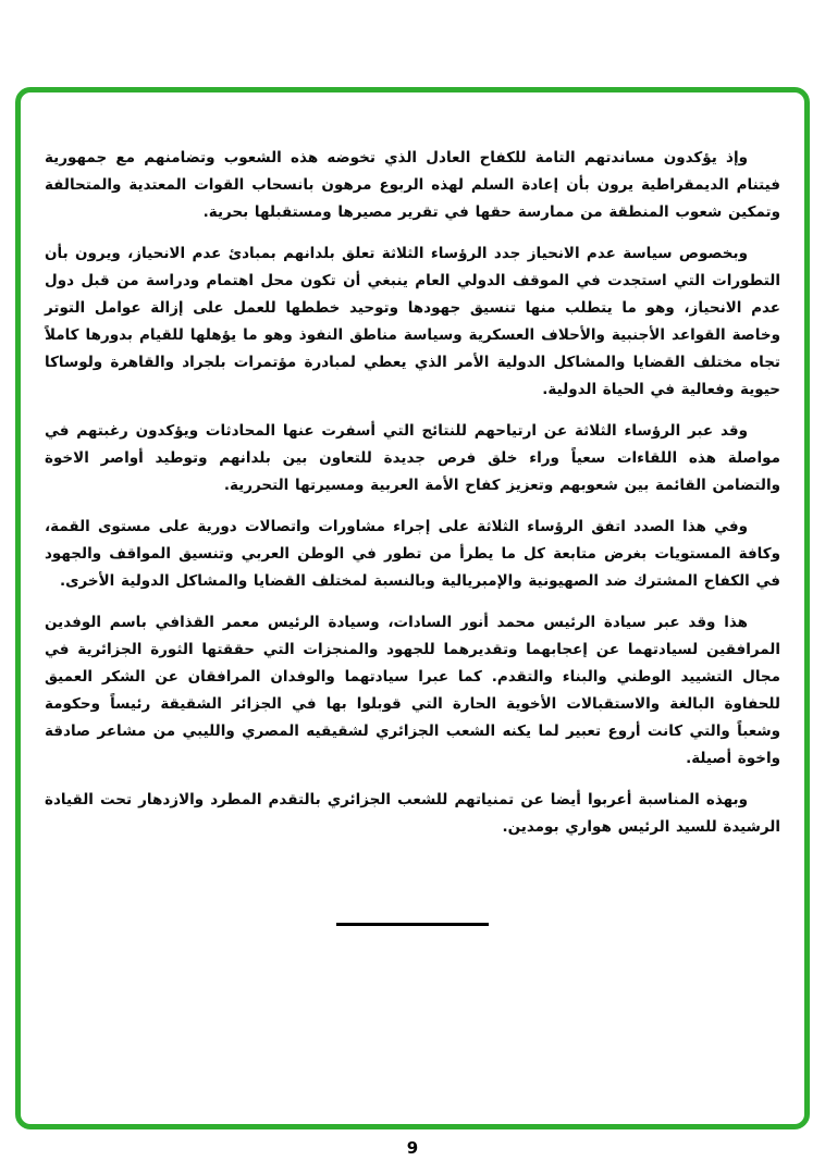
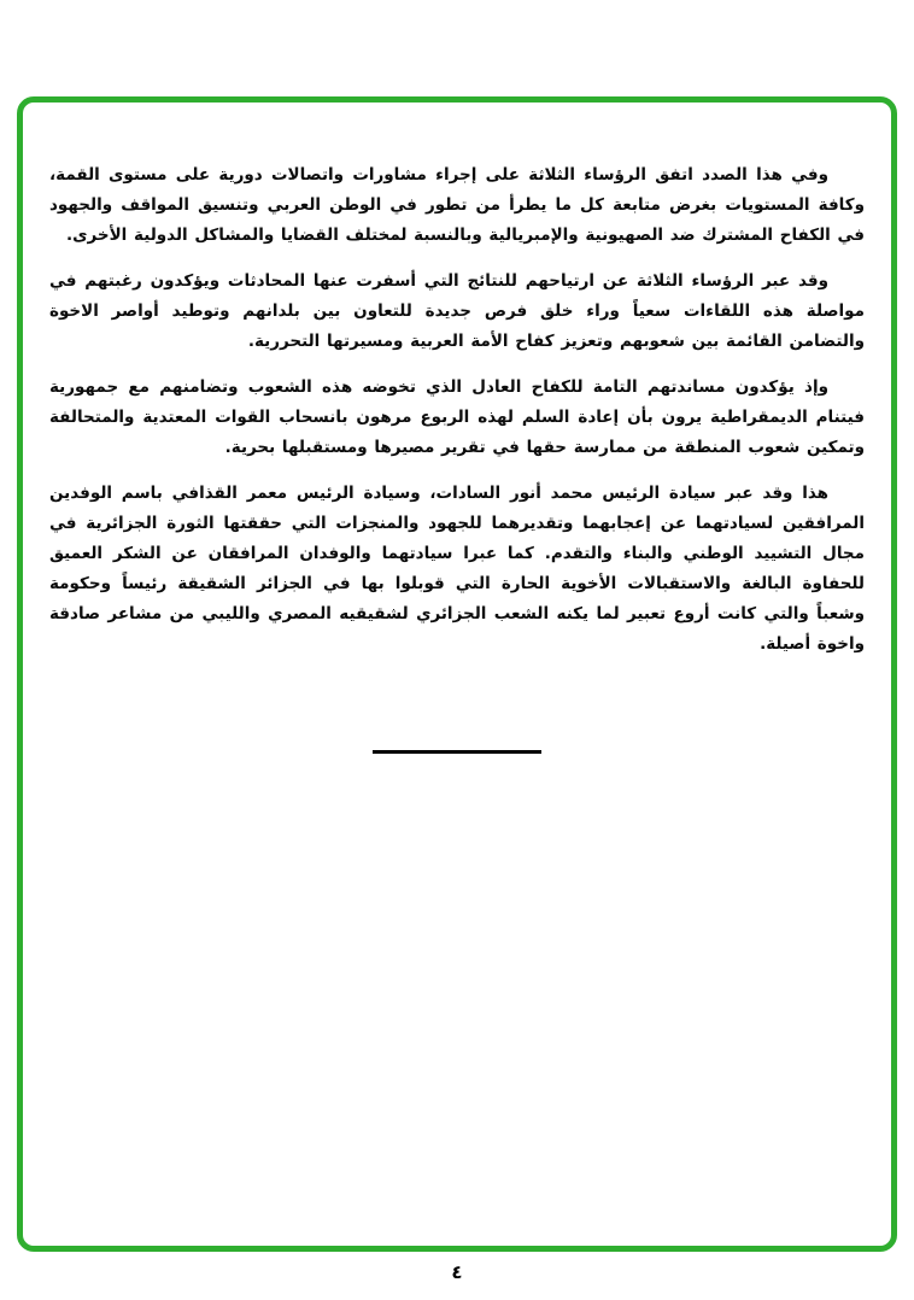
- وإذ يؤكدون مساندتهم التامة للكفاح العادل الذي تخوضه هذه الشعوب وتضامنهم مع جمهورية فيتنام الديمقراطية يرون بأن إعادة السلم لهذه الربوع مرهون بانسحاب القوات المعتدية والمتحالفة وتمكين شعوب المنطقة من ممارسة حقها في تقرير مصيرها ومستقبلها بحرية.
+ وفي هذا الصدد اتفق الرؤساء الثلاثة على إجراء مشاورات واتصالات دورية على مستوى القمة، وكافة المستويات بغرض متابعة كل ما يطرأ من تطور في الوطن العربي وتنسيق المواقف والجهود في الكفاح المشترك ضد الصهيونية والإمبريالية وبالنسبة لمختلف القضايا والمشاكل الدولية الأخرى.
- وبخصوص سياسة عدم الانحياز جدد الرؤساء الثلاثة تعلق بلدانهم بمبادئ عدم الانحياز، ويرون بأن التطورات التي استجدت في الموقف الدولي العام ينبغي أن تكون محل اهتمام ودراسة من قبل دول عدم الانحياز، وهو ما يتطلب منها تنسيق جهودها وتوحيد خططها للعمل على إزالة عوامل التوتر وخاصة القواعد الأجنبية والأحلاف العسكرية وسياسة مناطق النفوذ وهو ما يؤهلها للقيام بدورها كاملاً تجاه مختلف القضايا والمشاكل الدولية الأمر الذي يعطي لمبادرة مؤتمرات بلجراد والقاهرة ولوساكا حيوية وفعالية في الحياة الدولية.
  وقد عبر الرؤساء الثلاثة عن ارتياحهم للنتائج التي أسفرت عنها المحادثات ويؤكدون رغبتهم في مواصلة هذه اللقاءات سعياً وراء خلق فرص جديدة للتعاون بين بلدانهم وتوطيد أواصر الاخوة والتضامن القائمة بين شعوبهم وتعزيز كفاح الأمة العربية ومسيرتها التحررية.
- وفي هذا الصدد اتفق الرؤساء الثلاثة على إجراء مشاورات واتصالات دورية على مستوى القمة، وكافة المستويات بغرض متابعة كل ما يطرأ من تطور في الوطن العربي وتنسيق المواقف والجهود في الكفاح المشترك ضد الصهيونية والإمبريالية وبالنسبة لمختلف القضايا والمشاكل الدولية الأخرى.
+ وإذ يؤكدون مساندتهم التامة للكفاح العادل الذي تخوضه هذه الشعوب وتضامنهم مع جمهورية فيتنام الديمقراطية يرون بأن إعادة السلم لهذه الربوع مرهون بانسحاب القوات المعتدية والمتحالفة وتمكين شعوب المنطقة من ممارسة حقها في تقرير مصيرها ومستقبلها بحرية.
  هذا وقد عبر سيادة الرئيس محمد أنور السادات، وسيادة الرئيس معمر القذافي باسم الوفدين المرافقين لسيادتهما عن إعجابهما وتقديرهما للجهود والمنجزات التي حققتها الثورة الجزائرية في مجال التشييد الوطني والبناء والتقدم. كما عبرا سيادتهما والوفدان المرافقان عن الشكر العميق للحفاوة البالغة والاستقبالات الأخوية الحارة التي قوبلوا بها في الجزائر الشقيقة رئيساً وحكومة وشعباً والتي كانت أروع تعبير لما يكنه الشعب الجزائري لشقيقيه المصري والليبي من مشاعر صادقة واخوة أصيلة.
- وبهذه المناسبة أعربوا أيضا عن تمنياتهم للشعب الجزائري بالتقدم المطرد والازدهار تحت القيادة الرشيدة للسيد الرئيس هواري بومدين.
- 9
+ ٤
